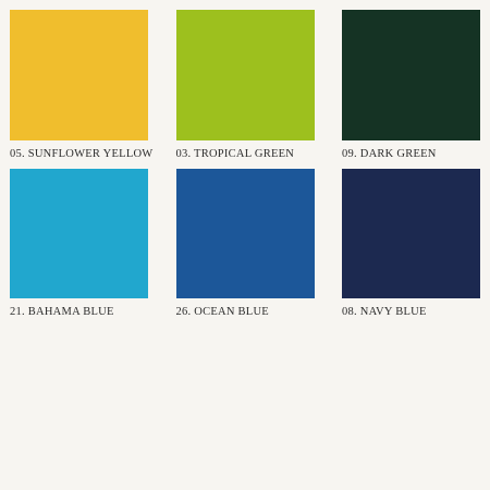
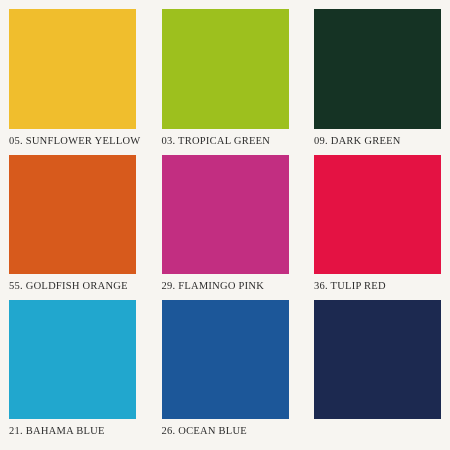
  05. SUNFLOWER YELLOW
  03. TROPICAL GREEN
  09. DARK GREEN
+ 55. GOLDFISH ORANGE
+ 29. FLAMINGO PINK
+ 36. TULIP RED
  21. BAHAMA BLUE
  26. OCEAN BLUE
- 08. NAVY BLUE
